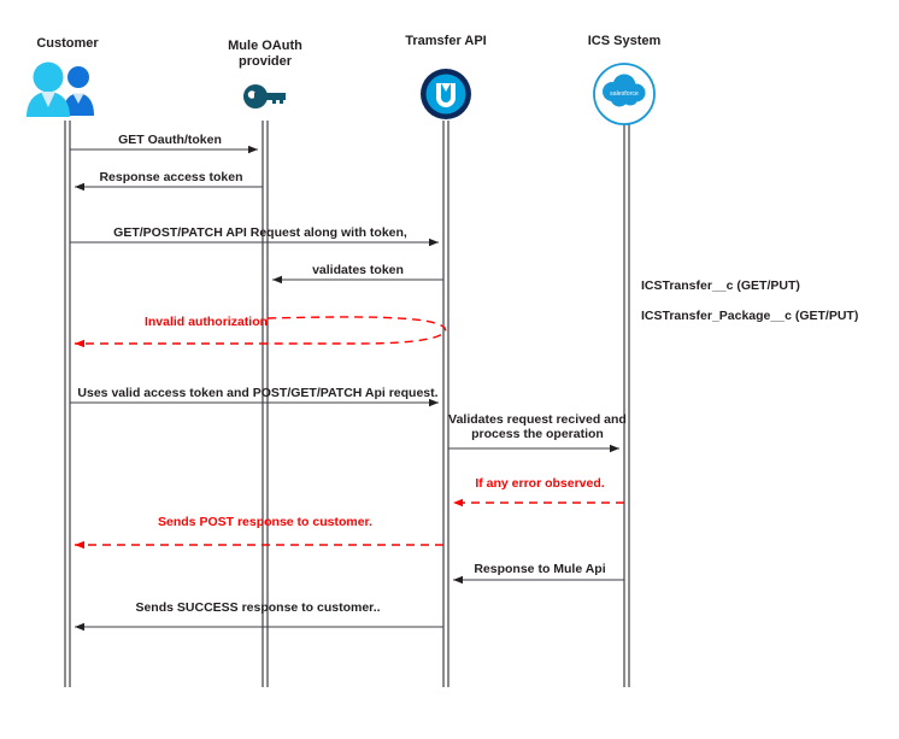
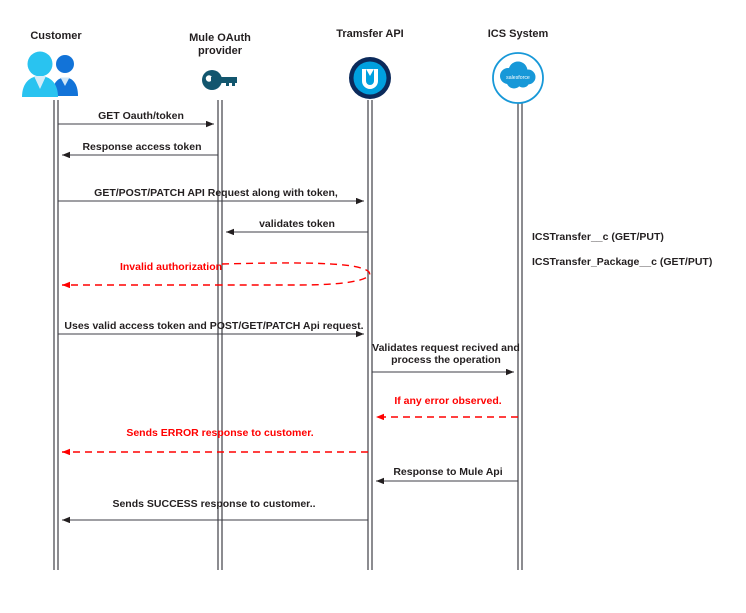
  Customer
  Mule OAuth
  provider
  Tramsfer API
  ICS System
  GET Oauth/token
  Response access token
  GET/POST/PATCH API Request along with token,
  validates token
  Invalid authorization
  Uses valid access token and POST/GET/PATCH Api request.
  Validates request recived and
  process the operation
  If any error observed.
- Sends POST response to customer.
+ Sends ERROR response to customer.
  Response to Mule Api
  Sends SUCCESS response to customer..
  ICSTransfer__c (GET/PUT)
  ICSTransfer_Package__c (GET/PUT)
